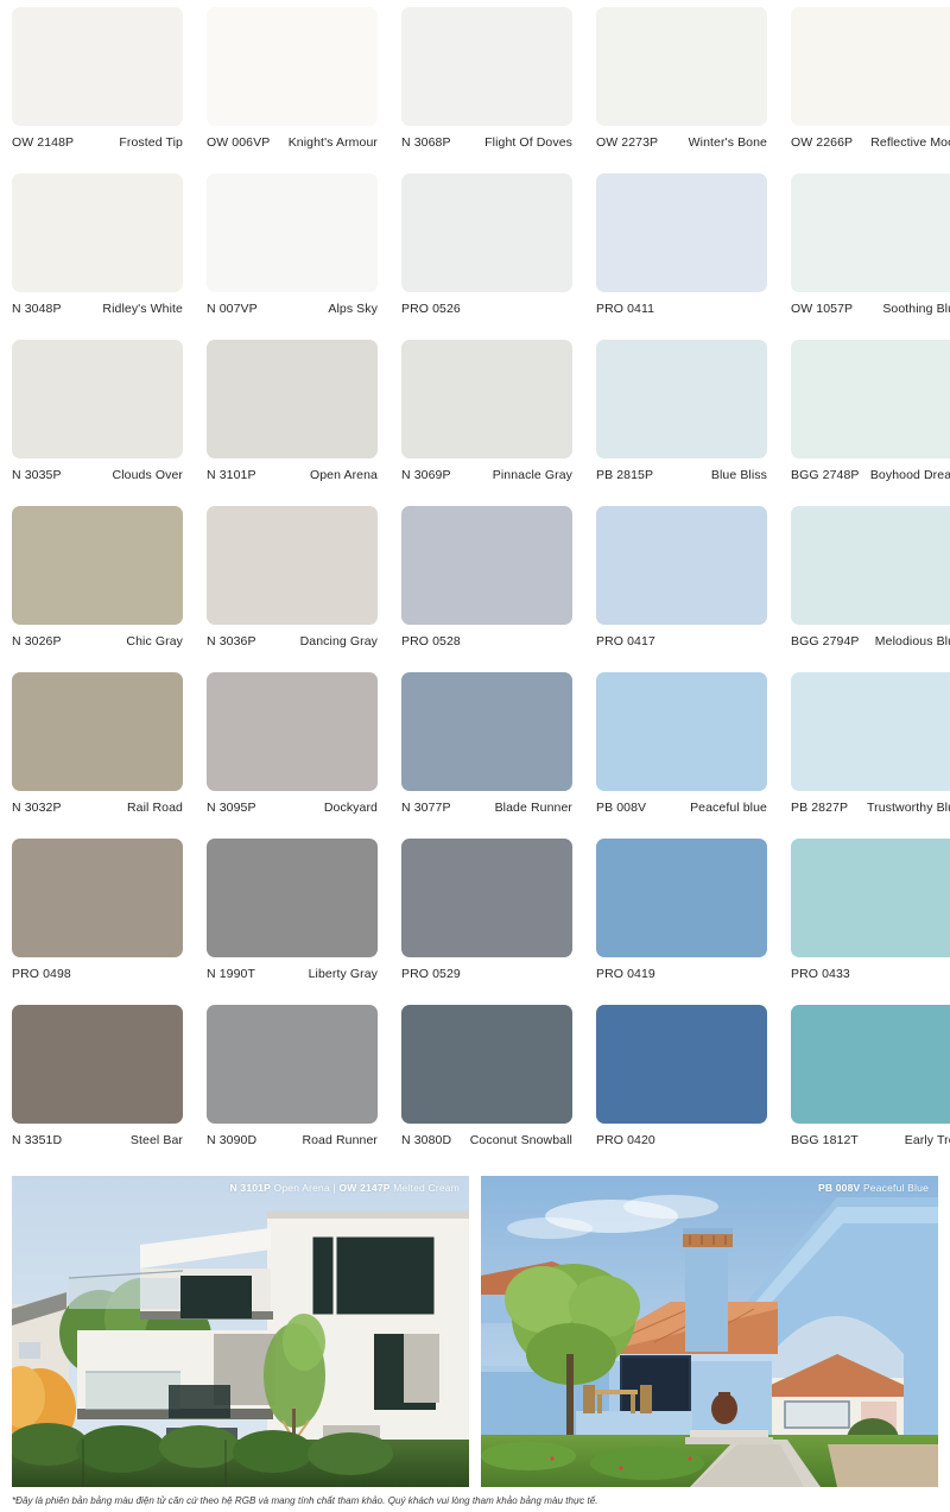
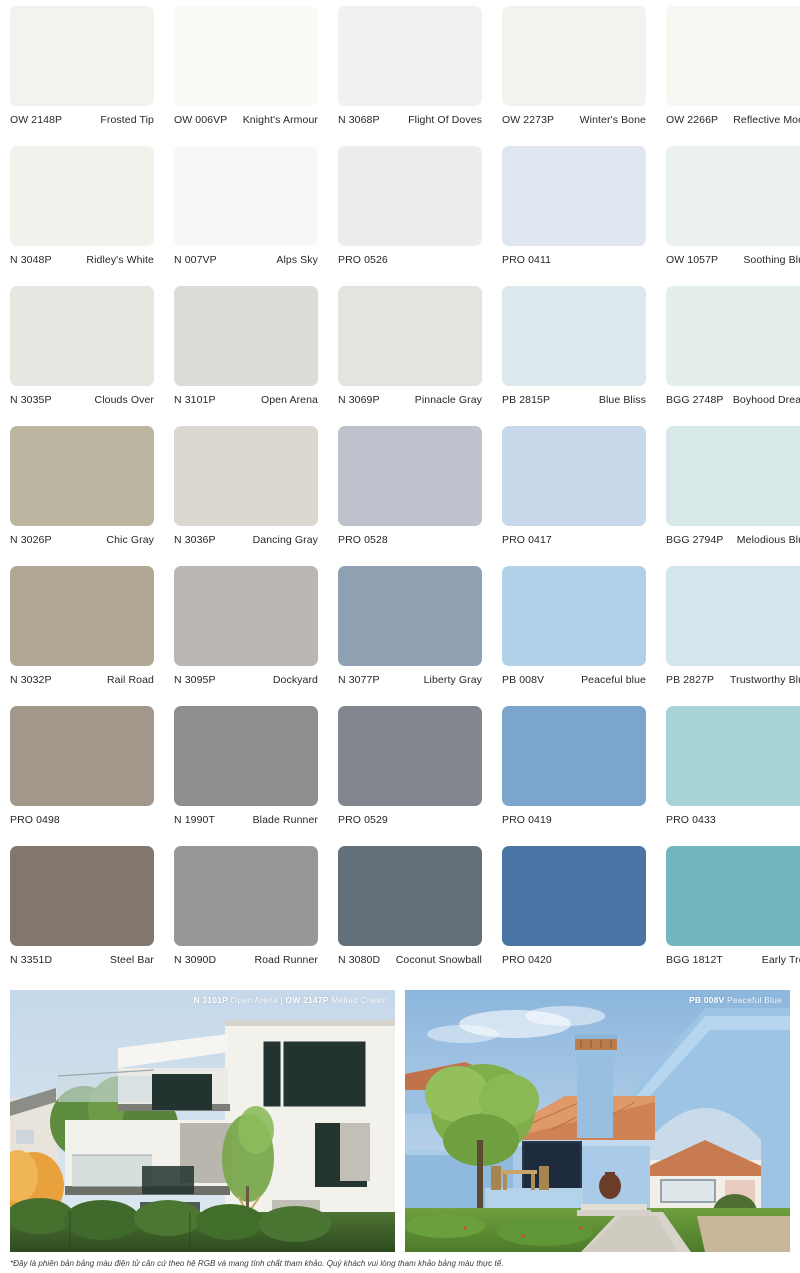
  OW 2148P
  Frosted Tip
  OW 006VP
  Knight's Armour
  N 3068P
  Flight Of Doves
  OW 2273P
  Winter's Bone
  OW 2266P
  Reflective Mo
  N 3048P
  Ridley's White
  N 007VP
  Alps Sky
  PRO 0526
  PRO 0411
  OW 1057P
  Soothing Bl
  N 3035P
  Clouds Over
  N 3101P
  Open Arena
  N 3069P
  Pinnacle Gray
  PB 2815P
  Blue Bliss
  BGG 2748P
  Boyhood Drea
  N 3026P
  Chic Gray
  N 3036P
  Dancing Gray
  PRO 0528
  PRO 0417
  BGG 2794P
  Melodious Bl
  N 3032P
  Rail Road
  N 3095P
  Dockyard
  N 3077P
- Blade Runner
+ Liberty Gray
  PB 008V
  Peaceful blue
  PB 2827P
  Trustworthy Bl
  PRO 0498
  N 1990T
- Liberty Gray
+ Blade Runner
  PRO 0529
  PRO 0419
  PRO 0433
  N 3351D
  Steel Bar
  N 3090D
  Road Runner
  N 3080D
  Coconut Snowball
  PRO 0420
  BGG 1812T
  Early Tr
  N 3101P Open Arena | OW 2147P Melted Cream
  PB 008V Peaceful Blue
  *Đây là phiên bản bảng màu điện tử căn cứ theo hệ RGB và mang tính chất tham khảo. Quý khách vui lòng tham khảo bảng màu thực tế.
